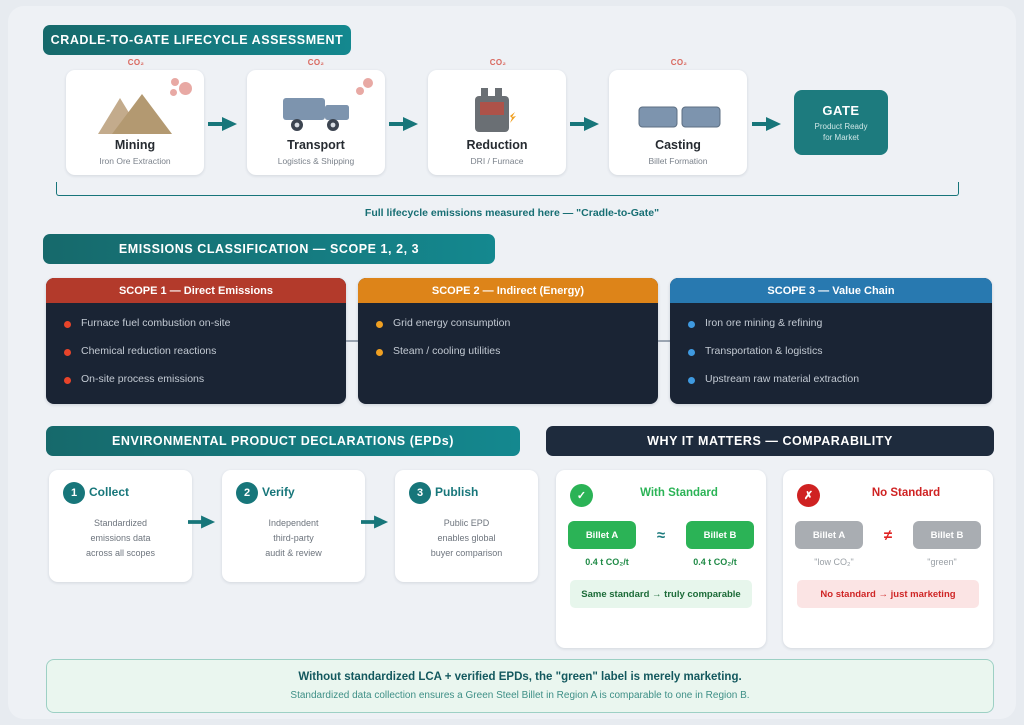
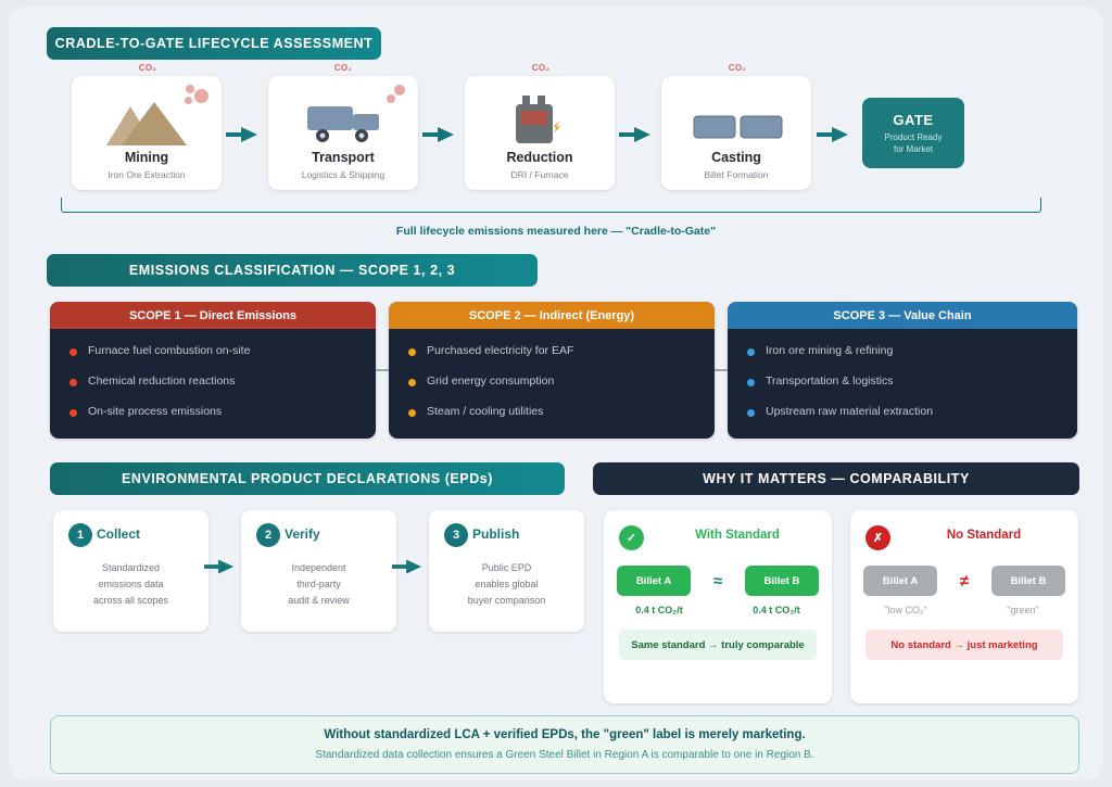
  CRADLE-TO-GATE LIFECYCLE ASSESSMENT
  CO₂
  CO₂
  CO₂
  CO₂
  Mining
  Iron Ore Extraction
  Transport
  Logistics & Shipping
  Reduction
  DRI / Furnace
  Casting
  Billet Formation
  GATE
  Product Ready
  for Market
  Full lifecycle emissions measured here — "Cradle-to-Gate"
  EMISSIONS CLASSIFICATION — SCOPE 1, 2, 3
  SCOPE 1 — Direct Emissions
  Furnace fuel combustion on-site
  Chemical reduction reactions
  On-site process emissions
  SCOPE 2 — Indirect (Energy)
+ Purchased electricity for EAF
  Grid energy consumption
  Steam / cooling utilities
  SCOPE 3 — Value Chain
  Iron ore mining & refining
  Transportation & logistics
  Upstream raw material extraction
  ENVIRONMENTAL PRODUCT DECLARATIONS (EPDs)
  1
  Collect
  Standardized
  emissions data
  across all scopes
  2
  Verify
  Independent
  third-party
  audit & review
  3
  Publish
  Public EPD
  enables global
  buyer comparison
  WHY IT MATTERS — COMPARABILITY
  ✓
  With Standard
  Billet A
  ≈
  Billet B
  0.4 t CO₂/t
  0.4 t CO₂/t
  Same standard → truly comparable
  ✗
  No Standard
  Billet A
  ≠
  Billet B
  "low CO₂"
  "green"
  No standard → just marketing
  Without standardized LCA + verified EPDs, the "green" label is merely marketing.
  Standardized data collection ensures a Green Steel Billet in Region A is comparable to one in Region B.
